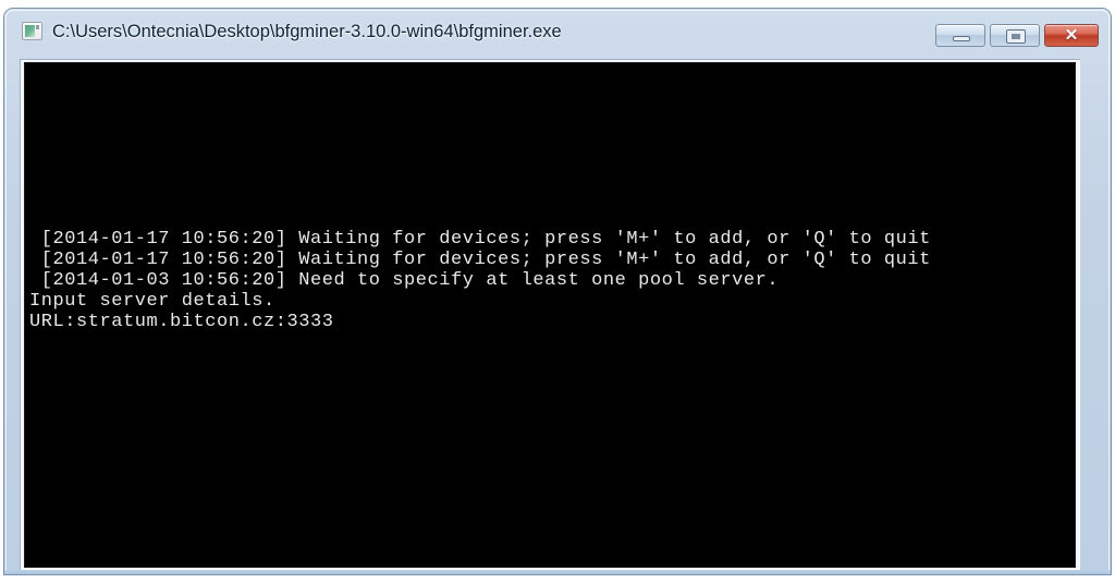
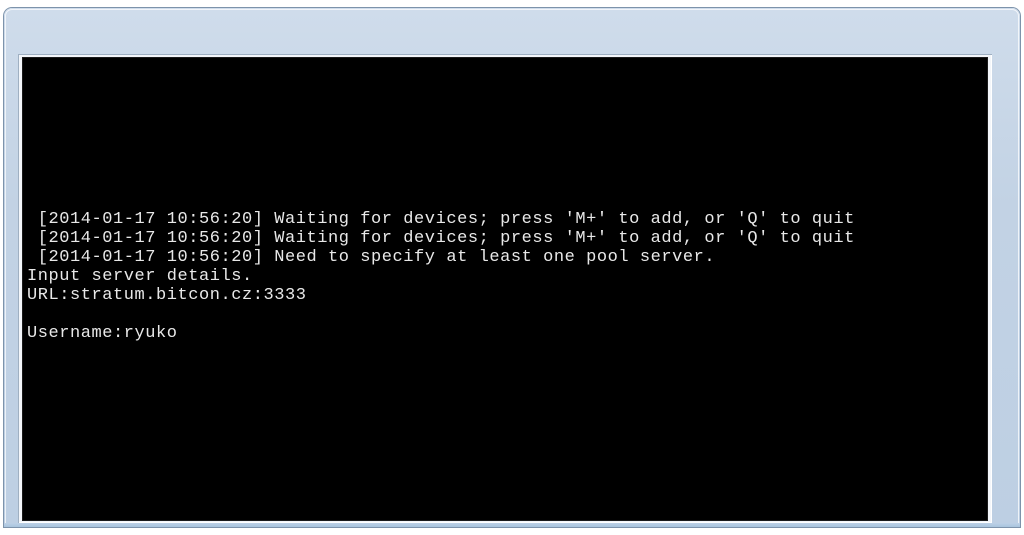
- C:\Users\Ontecnia\Desktop\bfgminer-3.10.0-win64\bfgminer.exe
- ✕
  [2014-01-17 10:56:20] Waiting for devices; press 'M+' to add, or 'Q' to quit
  [2014-01-17 10:56:20] Waiting for devices; press 'M+' to add, or 'Q' to quit
- [2014-01-03 10:56:20] Need to specify at least one pool server.
+ [2014-01-17 10:56:20] Need to specify at least one pool server.
  Input server details.
  URL:stratum.bitcon.cz:3333
+ Username:ryuko
